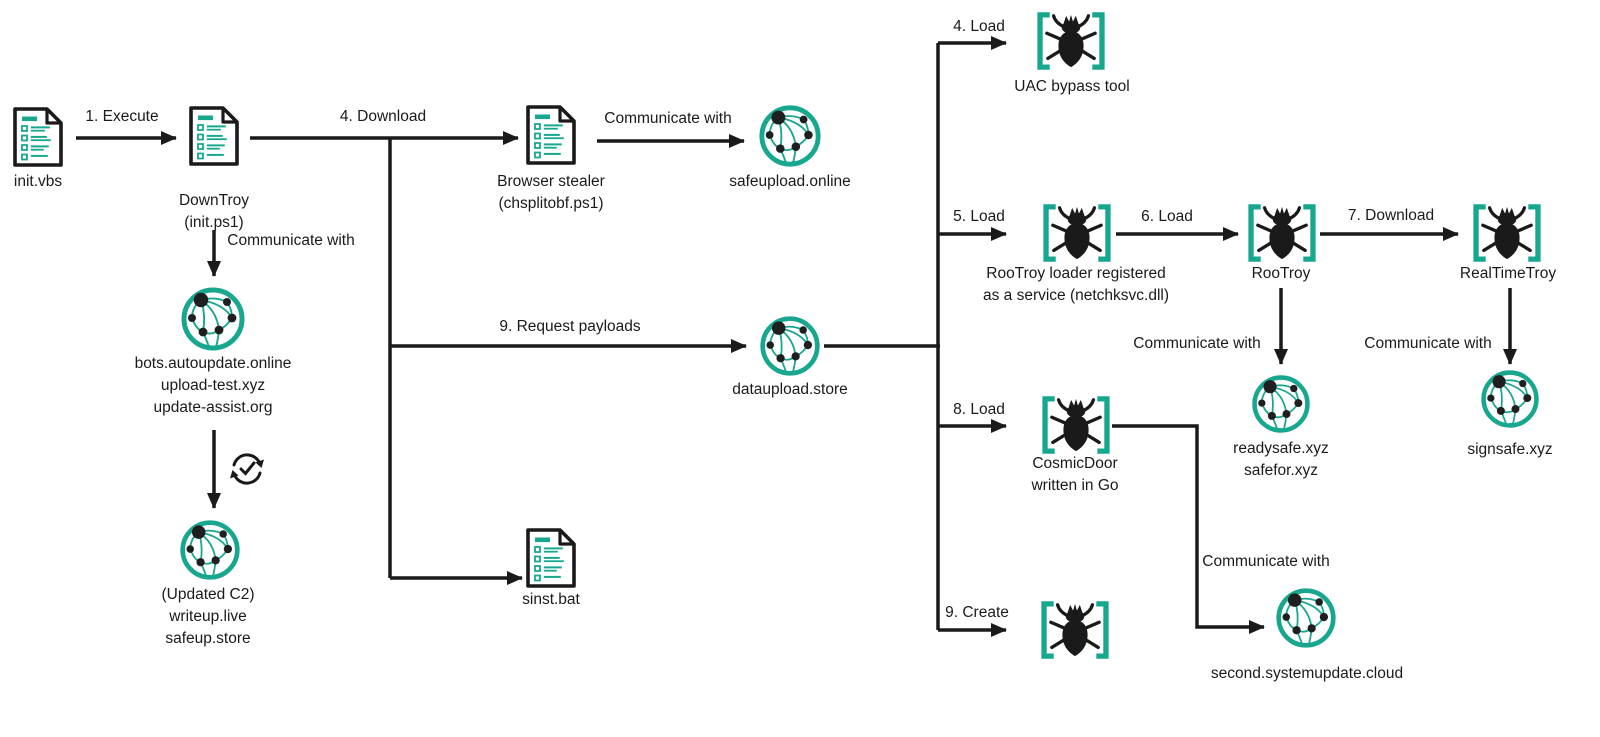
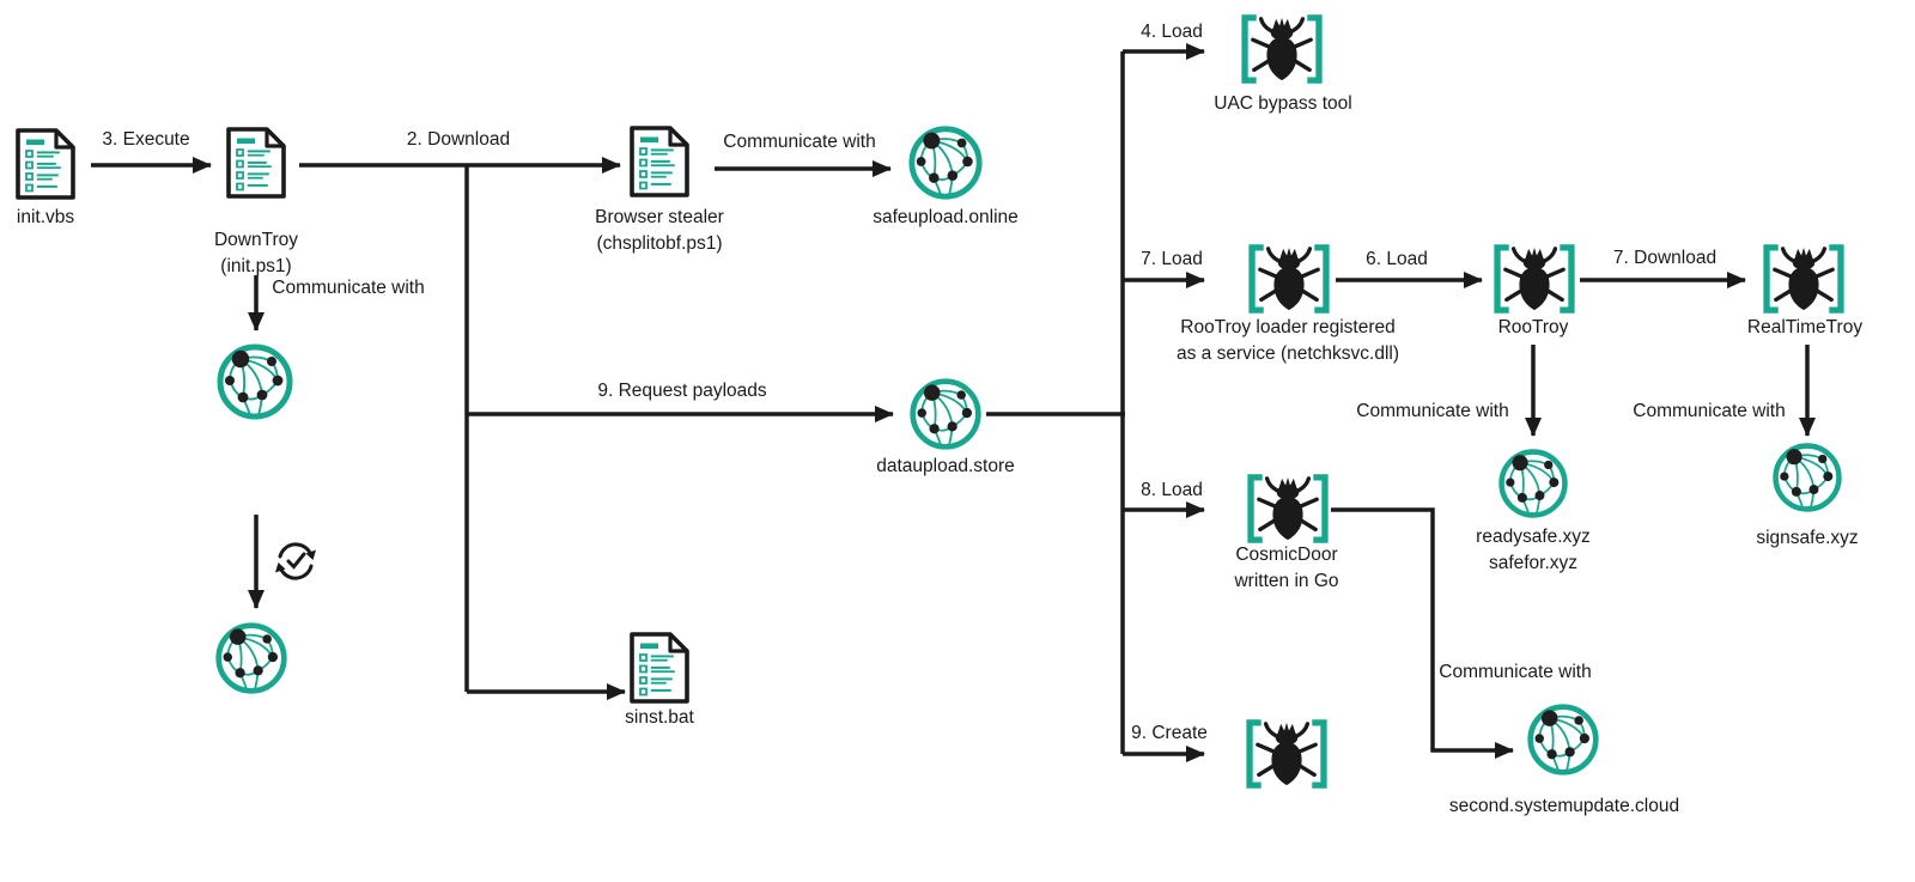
- 1. Execute
+ 3. Execute
- 4. Download
+ 2. Download
  9. Request payloads
  Communicate with
  Communicate with
  4. Load
- 5. Load
+ 7. Load
  6. Load
  7. Download
  Communicate with
  Communicate with
  8. Load
  Communicate with
  9. Create
  init.vbs
  DownTroy
  (init.ps1)
  Browser stealer
  (chsplitobf.ps1)
  safeupload.online
- bots.autoupdate.online
- upload-test.xyz
- update-assist.org
- (Updated C2)
- writeup.live
- safeup.store
  dataupload.store
  sinst.bat
  UAC bypass tool
  RooTroy loader registered
  as a service (netchksvc.dll)
  RooTroy
  RealTimeTroy
  readysafe.xyz
  safefor.xyz
  signsafe.xyz
  CosmicDoor
  written in Go
  second.systemupdate.cloud
